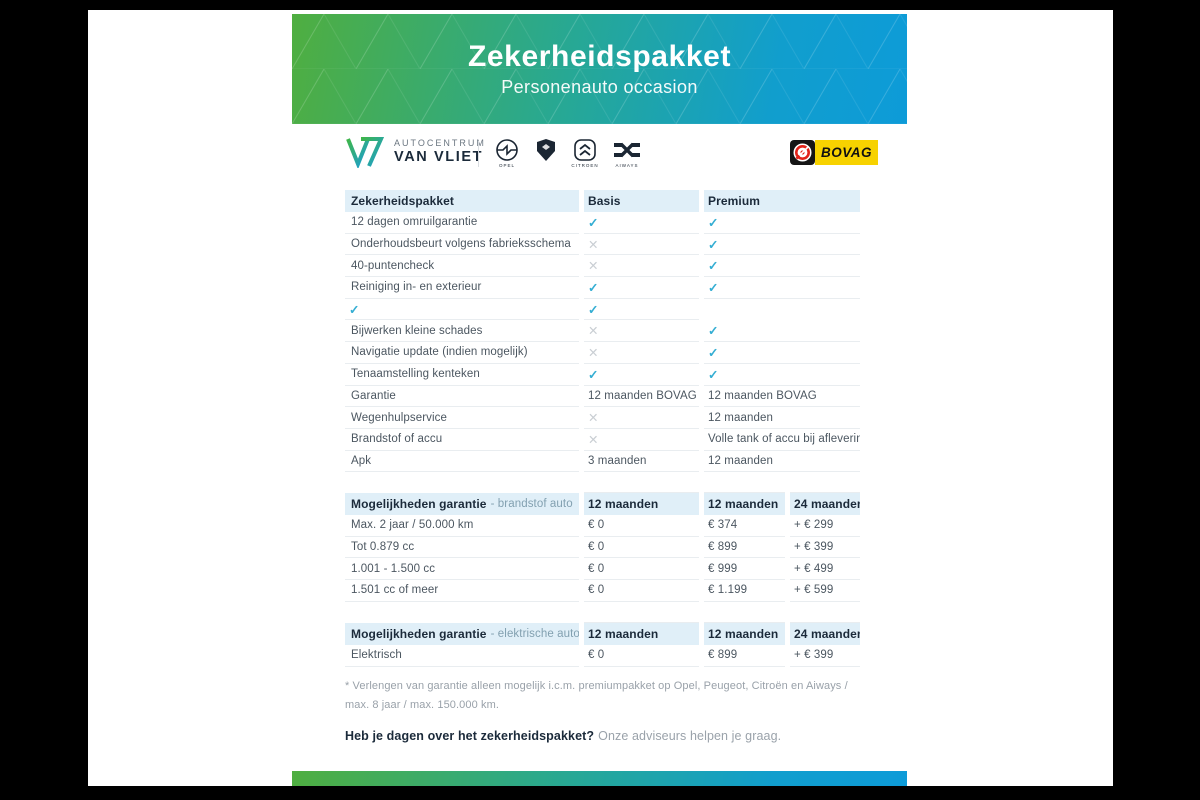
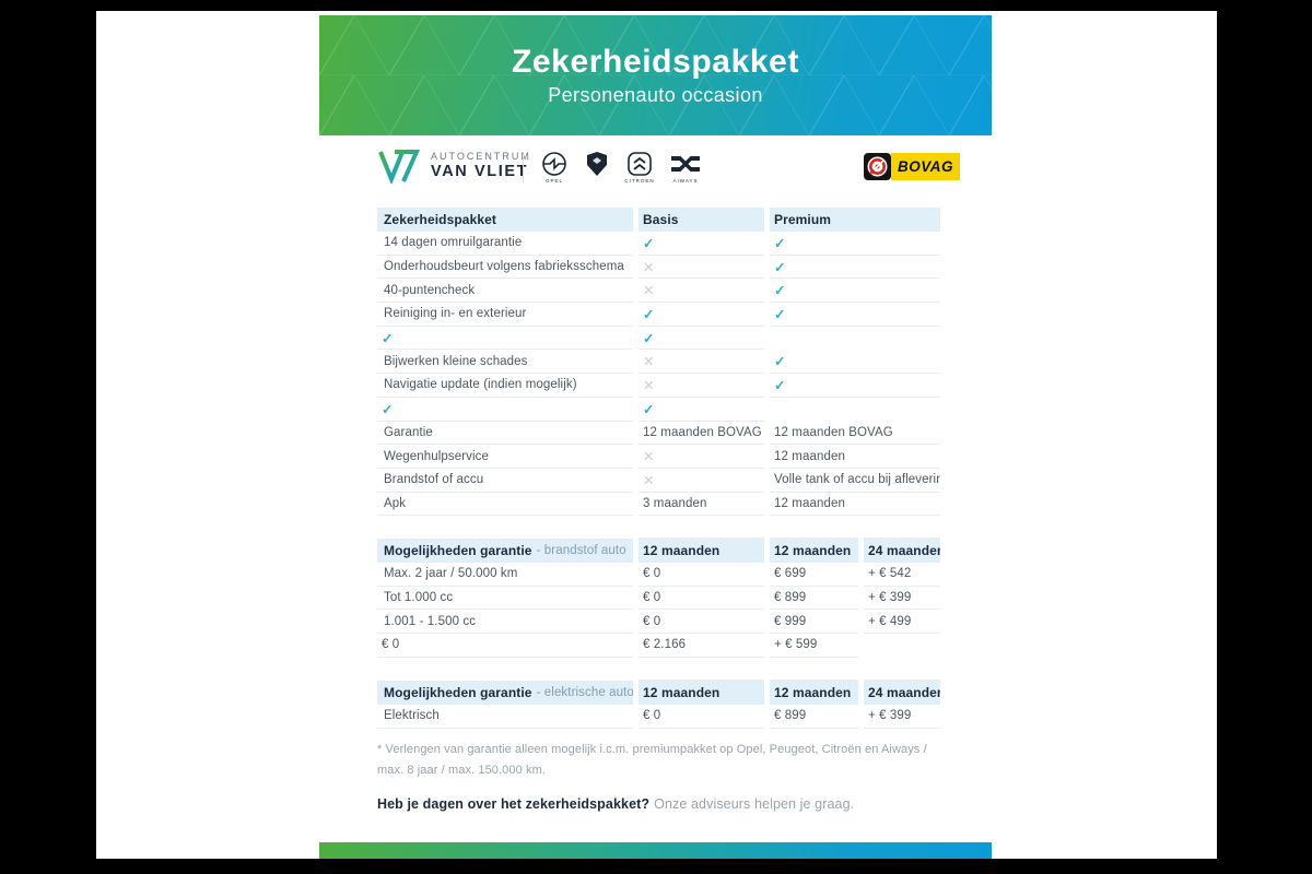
  Zekerheidspakket
  Personenauto occasion
  AUTOCENTRUM
  VAN VLIE
  BOVAG
  Zekerheidspakket
  Basis
  Premium
- 12 dagen omruilgarantie
+ 14 dagen omruilgarantie
  ✓
  ✓
  Onderhoudsbeurt volgens fabrieksschema
  ✕
  ✓
  40-puntencheck
  ✕
  ✓
  Reiniging in- en exterieur
  ✓
  ✓
  ✓
  ✓
  Bijwerken kleine schades
  ✕
  ✓
  Navigatie update (indien mogelijk)
  ✕
  ✓
- Tenaamstelling kenteken
  ✓
  ✓
  Garantie
  12 maanden BOVAG
  12 maanden BOVAG
  Wegenhulpservice
  ✕
  12 maanden
  Brandstof of accu
  ✕
  Volle tank of accu bij afleverin
  Apk
  3 maanden
  12 maanden
  Mogelijkheden garantie
  - brandstof auto
  12 maanden
  12 maanden
  24 maande
  Max. 2 jaar / 50.000 km
  € 0
- € 374
+ € 699
- + € 299
+ + € 542
- Tot 0.879 cc
+ Tot 1.000 cc
  € 0
  € 899
  + € 399
  1.001 - 1.500 cc
  € 0
  € 999
  + € 499
- 1.501 cc of meer
  € 0
- € 1.199
+ € 2.166
  + € 599
  Mogelijkheden garantie
  - elektrische auto
  12 maanden
  12 maanden
  24 maande
  Elektrisch
  € 0
  € 899
  + € 399
  * Verlengen van garantie alleen mogelijk i.c.m. premiumpakket op Opel, Peugeot, Citroën en Aiways / max. 8 jaar / max. 150.000 km.
  Heb je dagen over het zekerheidspakket? Onze adviseurs helpen je graag.
